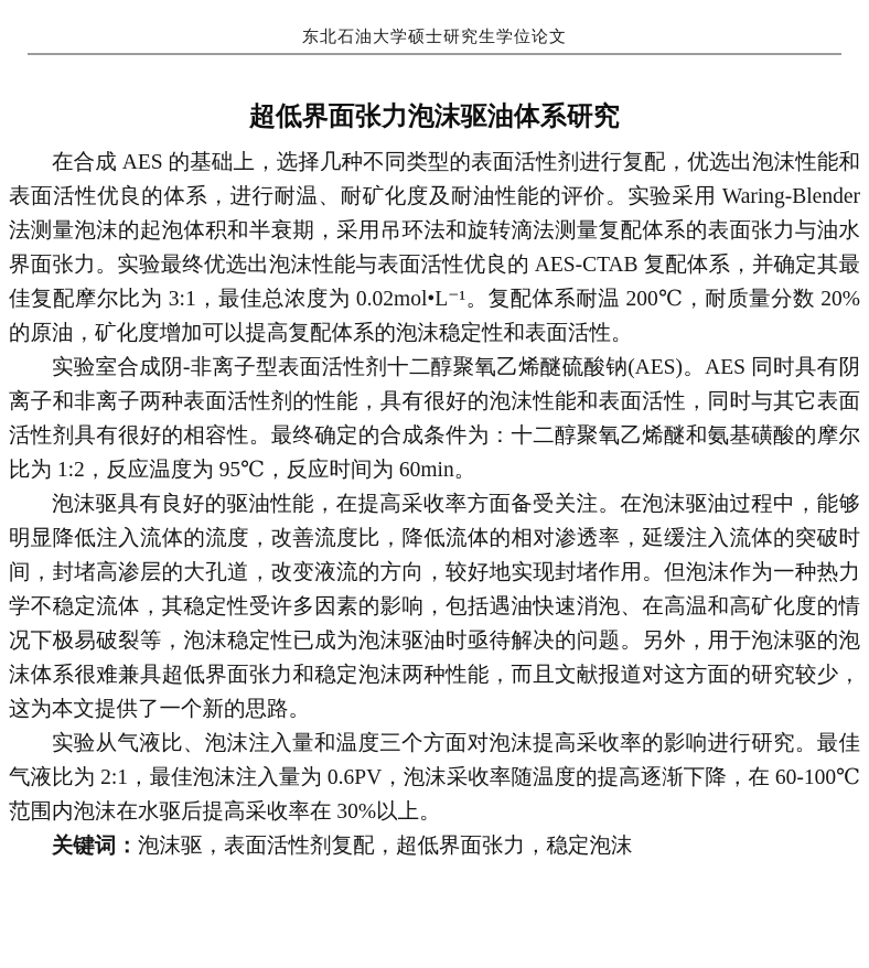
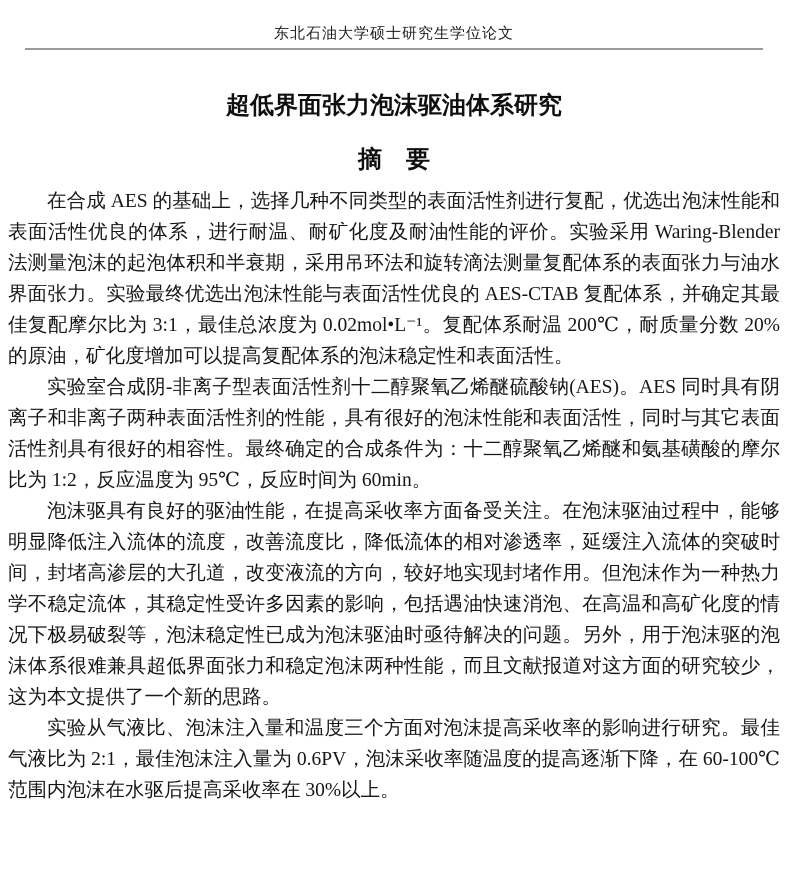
  东北石油大学硕士研究生学位论文
  超低界面张力泡沫驱油体系研究
+ 摘 要
  在合成 AES 的基础上，选择几种不同类型的表面活性剂进行复配，优选出泡沫性能和表面活性优良的体系，进行耐温、耐矿化度及耐油性能的评价。实验采用 Waring-Blender 法测量泡沫的起泡体积和半衰期，采用吊环法和旋转滴法测量复配体系的表面张力与油水界面张力。实验最终优选出泡沫性能与表面活性优良的 AES-CTAB 复配体系，并确定其最佳复配摩尔比为 3:1，最佳总浓度为 0.02mol•L⁻¹。复配体系耐温 200℃，耐质量分数 20%的原油，矿化度增加可以提高复配体系的泡沫稳定性和表面活性。
  实验室合成阴-非离子型表面活性剂十二醇聚氧乙烯醚硫酸钠(AES)。AES 同时具有阴离子和非离子两种表面活性剂的性能，具有很好的泡沫性能和表面活性，同时与其它表面活性剂具有很好的相容性。最终确定的合成条件为：十二醇聚氧乙烯醚和氨基磺酸的摩尔比为 1:2，反应温度为 95℃，反应时间为 60min。
  泡沫驱具有良好的驱油性能，在提高采收率方面备受关注。在泡沫驱油过程中，能够明显降低注入流体的流度，改善流度比，降低流体的相对渗透率，延缓注入流体的突破时间，封堵高渗层的大孔道，改变液流的方向，较好地实现封堵作用。但泡沫作为一种热力学不稳定流体，其稳定性受许多因素的影响，包括遇油快速消泡、在高温和高矿化度的情况下极易破裂等，泡沫稳定性已成为泡沫驱油时亟待解决的问题。另外，用于泡沫驱的泡沫体系很难兼具超低界面张力和稳定泡沫两种性能，而且文献报道对这方面的研究较少，这为本文提供了一个新的思路。
  实验从气液比、泡沫注入量和温度三个方面对泡沫提高采收率的影响进行研究。最佳气液比为 2:1，最佳泡沫注入量为 0.6PV，泡沫采收率随温度的提高逐渐下降，在 60-100℃范围内泡沫在水驱后提高采收率在 30%以上。
- 关键词：泡沫驱，表面活性剂复配，超低界面张力，稳定泡沫
